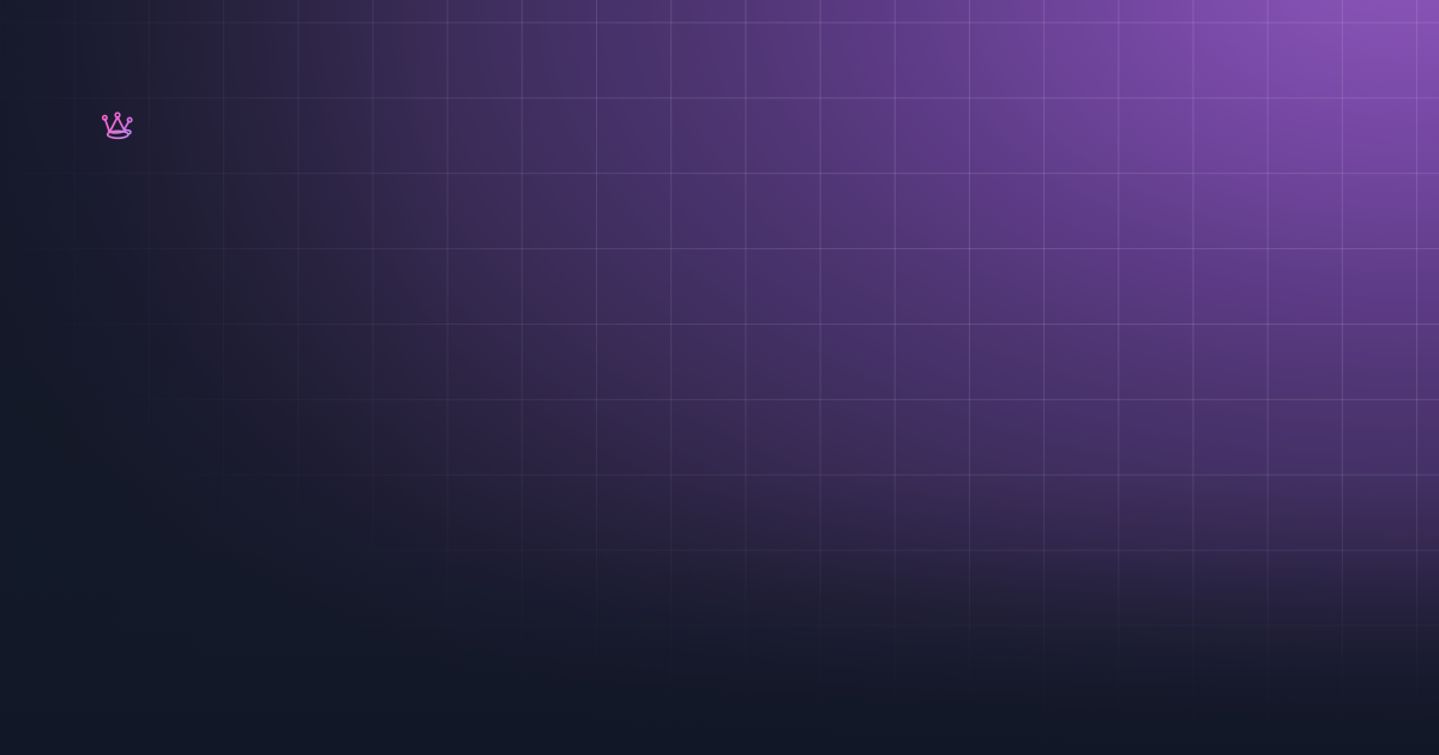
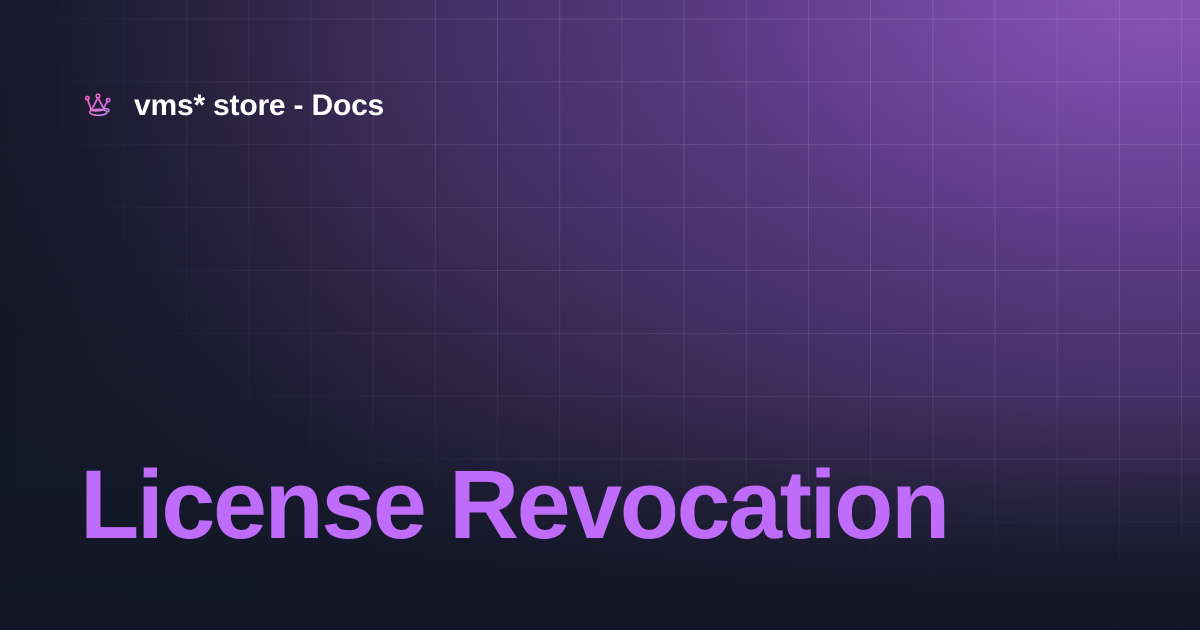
+ vms* store - Docs
+ License Revocation
